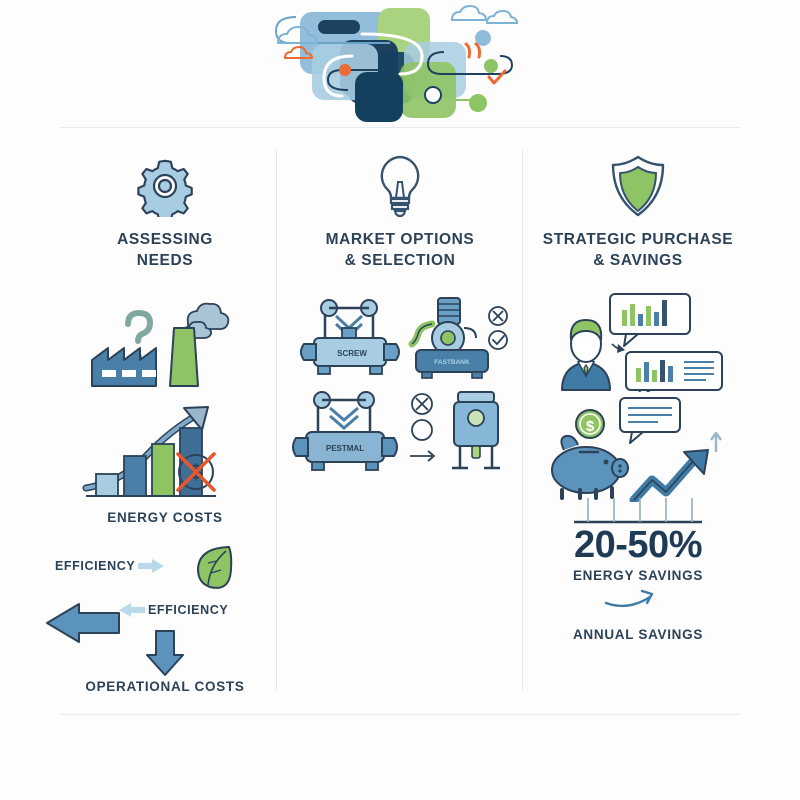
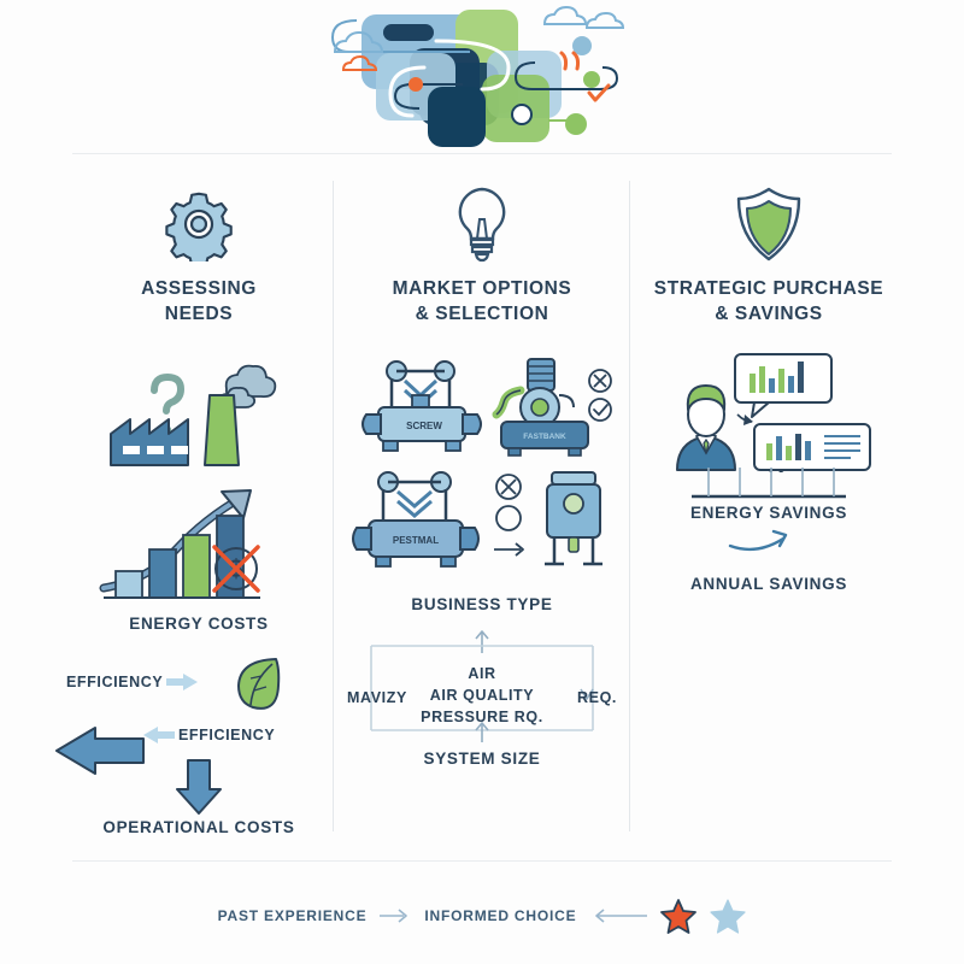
  ASSESSING
  NEEDS
  ENERGY COSTS
  EFFICIENCY
  EFFICIENCY
  OPERATIONAL COSTS
  MARKET OPTIONS
  & SELECTION
  SCREW
  PESTMAL
+ BUSINESS TYPE
+ MAVIZY
+ REQ.
+ AIR
+ AIR QUALITY
+ PRESSURE RQ.
+ SYSTEM SIZE
  STRATEGIC PURCHASE
  & SAVINGS
- $
- 20-50%
  ENERGY SAVINGS
  ANNUAL SAVINGS
+ PAST EXPERIENCE
+ INFORMED CHOICE
